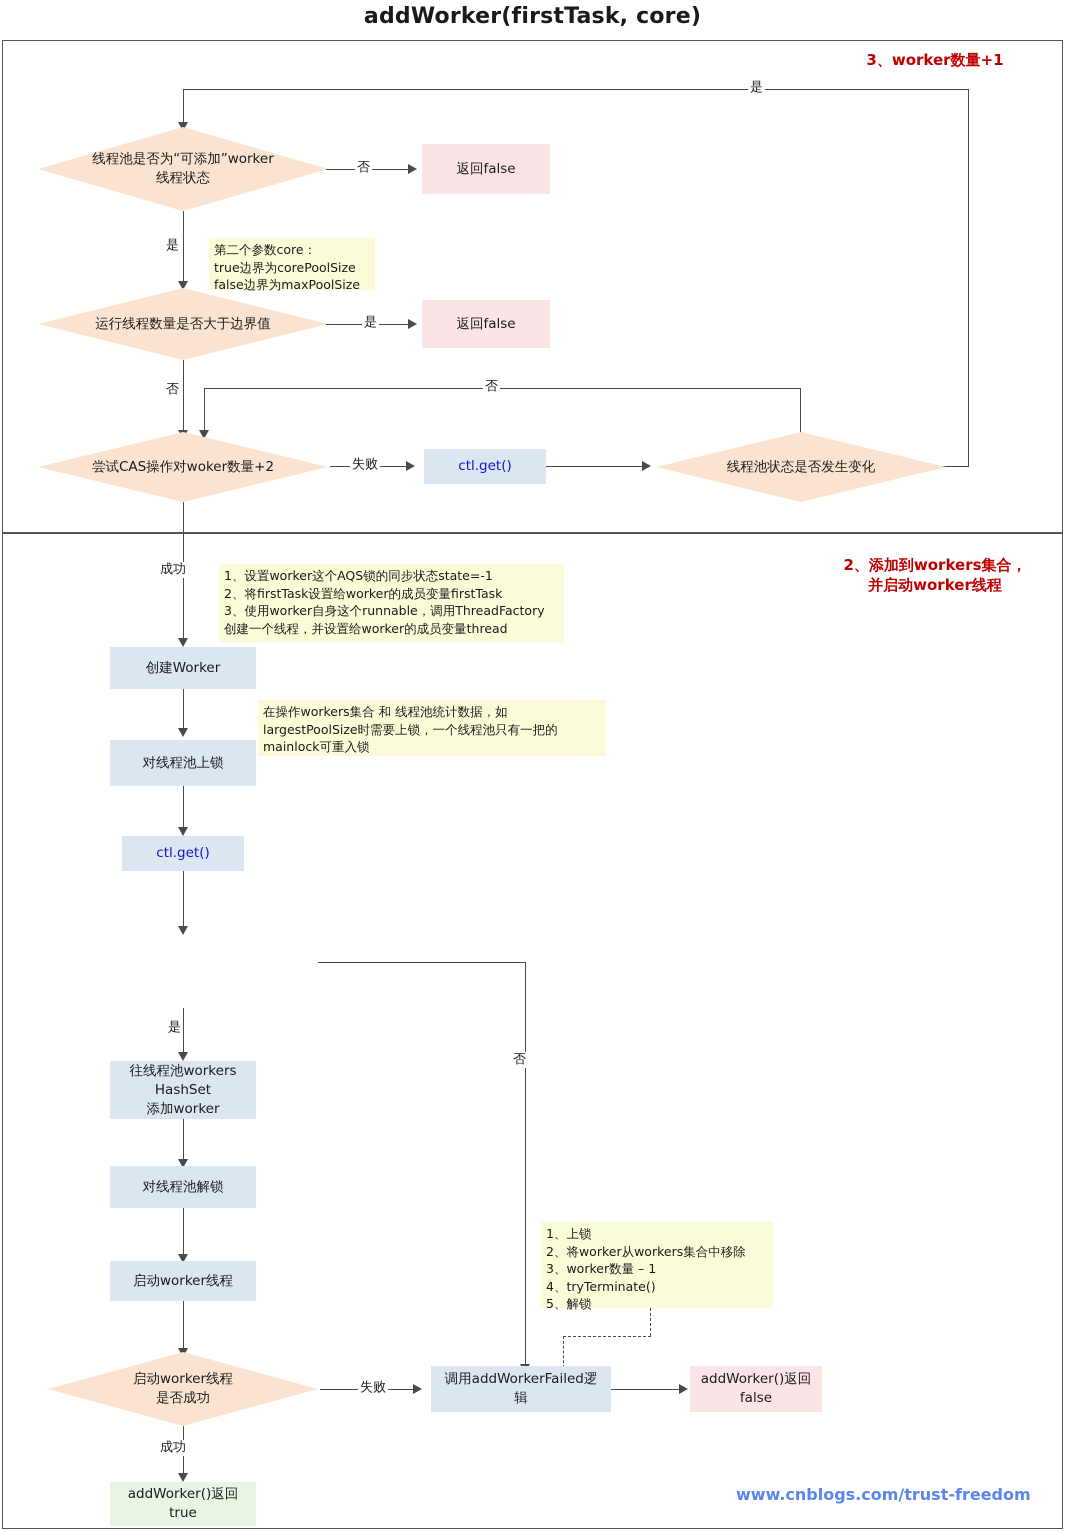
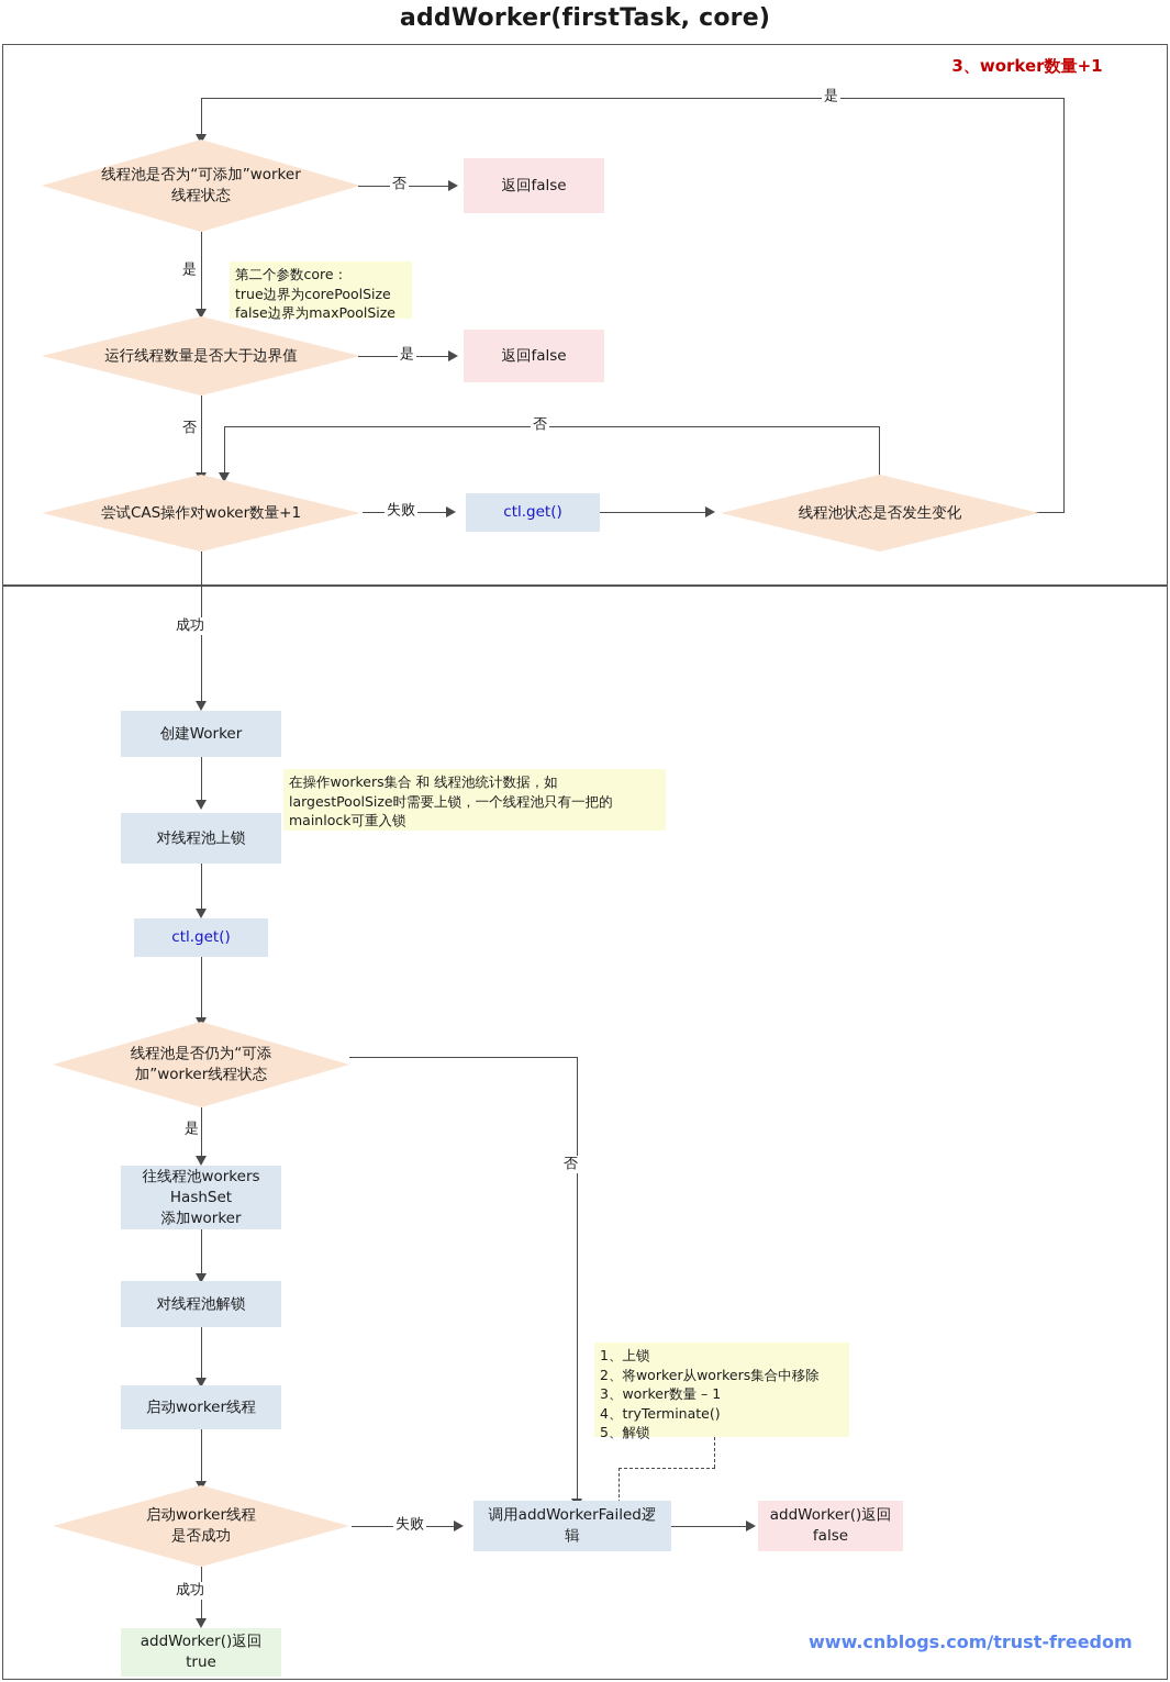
  addWorker(firstTask, core)
  3、worker数量+1
- 2、添加到workers集合，
- 并启动worker线程
  是
  线程池是否为“可添加”worker
  线程状态
  否
  返回false
  是
  第二个参数core：
  true边界为corePoolSize
  false边界为maxPoolSize
  运行线程数量是否大于边界值
  是
  返回false
  否
  否
- 尝试CAS操作对woker数量+2
+ 尝试CAS操作对woker数量+1
  失败
  ctl.get()
  线程池状态是否发生变化
  成功
- 1、设置worker这个AQS锁的同步状态state=-1
- 2、将firstTask设置给worker的成员变量firstTask
- 3、使用worker自身这个runnable，调用ThreadFactory
- 创建一个线程，并设置给worker的成员变量thread
  创建Worker
  在操作workers集合 和 线程池统计数据，如
  largestPoolSize时需要上锁，一个线程池只有一把的
  mainlock可重入锁
  对线程池上锁
  ctl.get()
+ 线程池是否仍为“可添
+ 加”worker线程状态
  否
  是
  往线程池workers
  HashSet
  添加worker
  对线程池解锁
  启动worker线程
  1、上锁
  2、将worker从workers集合中移除
  3、worker数量 – 1
  4、tryTerminate()
  5、解锁
  启动worker线程
  是否成功
  失败
  调用addWorkerFailed逻
  辑
  addWorker()返回
  false
  成功
  addWorker()返回
  true
  www.cnblogs.com/trust-freedom
